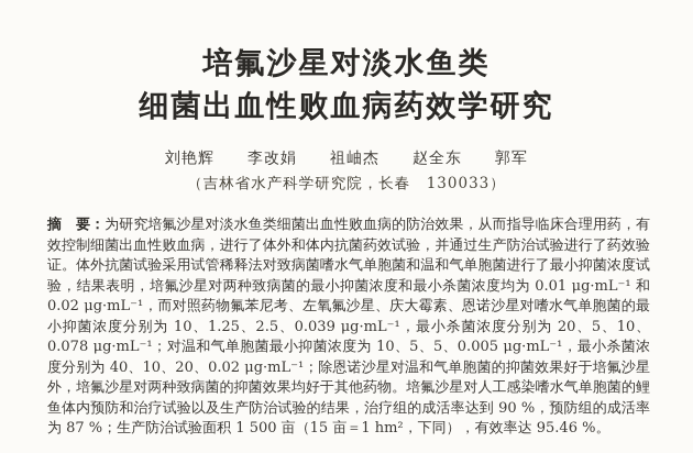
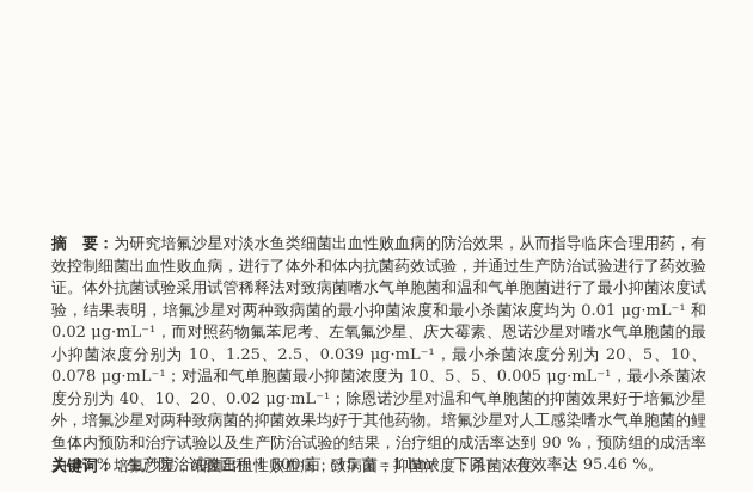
- 培氟沙星对淡水鱼类
- 细菌出血性败血病药效学研究
- 刘艳辉
- 李改娟
- 祖岫杰
- 赵全东
- 郭军
- （吉林省水产科学研究院，长春 130033）
  摘 要：为研究培氟沙星对淡水鱼类细菌出血性败血病的防治效果，从而指导临床合理用药，有效控制细菌出血性败血病，进行了体外和体内抗菌药效试验，并通过生产防治试验进行了药效验证。体外抗菌试验采用试管稀释法对致病菌嗜水气单胞菌和温和气单胞菌进行了最小抑菌浓度试验，结果表明，培氟沙星对两种致病菌的最小抑菌浓度和最小杀菌浓度均为 0.01 μg·mL⁻¹ 和 0.02 μg·mL⁻¹，而对照药物氟苯尼考、左氧氟沙星、庆大霉素、恩诺沙星对嗜水气单胞菌的最小抑菌浓度分别为 10、1.25、2.5、0.039 μg·mL⁻¹，最小杀菌浓度分别为 20、5、10、0.078 μg·mL⁻¹；对温和气单胞菌最小抑菌浓度为 10、5、5、0.005 μg·mL⁻¹，最小杀菌浓度分别为 40、10、20、0.02 μg·mL⁻¹；除恩诺沙星对温和气单胞菌的抑菌效果好于培氟沙星外，培氟沙星对两种致病菌的抑菌效果均好于其他药物。培氟沙星对人工感染嗜水气单胞菌的鲤鱼体内预防和治疗试验以及生产防治试验的结果，治疗组的成活率达到 90 %，预防组的成活率为 87 %；生产防治试验面积 1 500 亩（15 亩＝1 hm²，下同），有效率达 95.46 %。
+ 关键词：培氟沙星；细菌出血性败血病；致病菌；抑菌浓度；杀菌浓度
